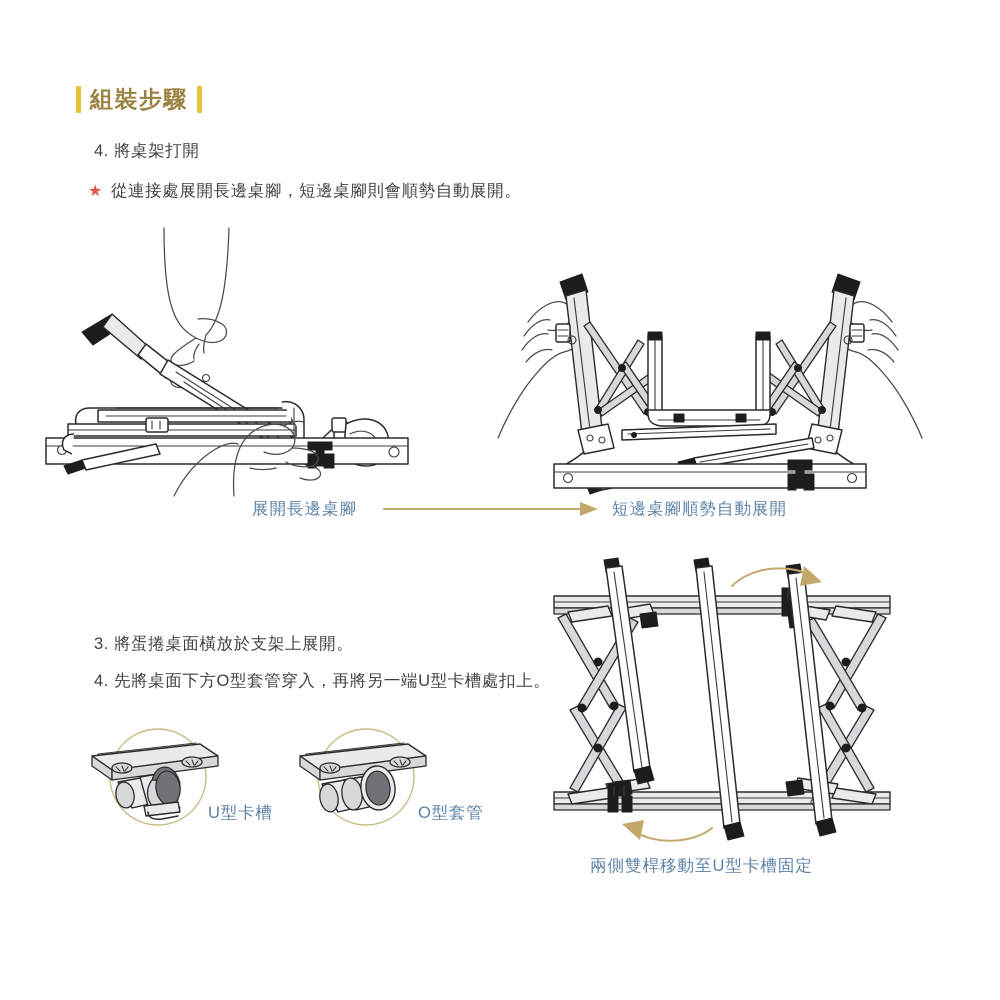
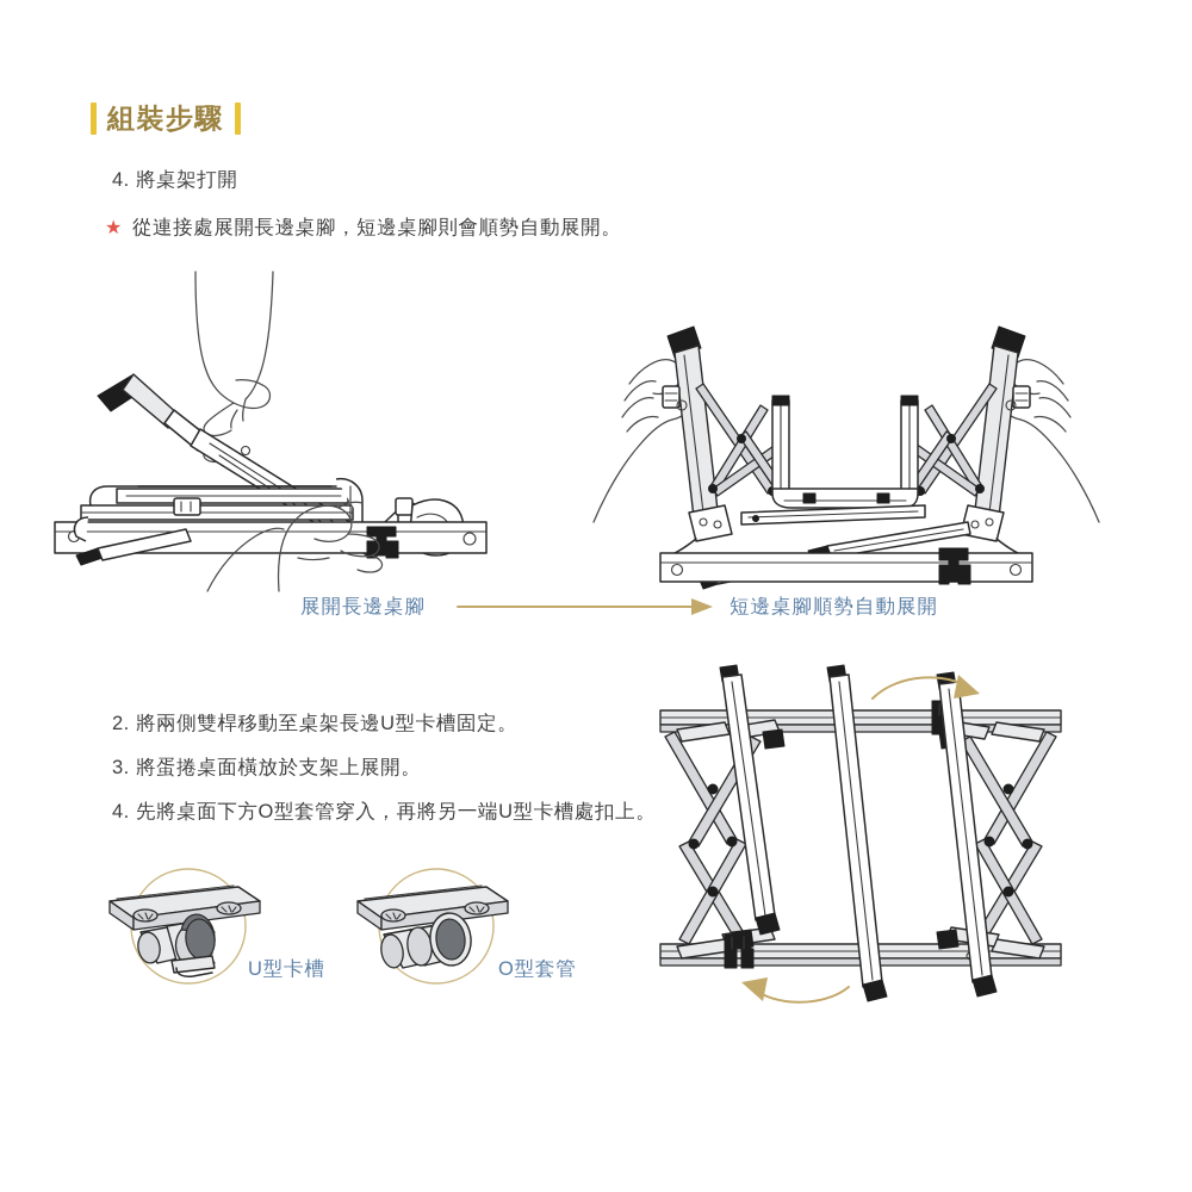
  組裝步驟
  4. 將桌架打開
  ★
  從連接處展開長邊桌腳，短邊桌腳則會順勢自動展開。
  展開長邊桌腳
  短邊桌腳順勢自動展開
+ 2. 將兩側雙桿移動至桌架長邊U型卡槽固定。
  3. 將蛋捲桌面橫放於支架上展開。
  4. 先將桌面下方O型套管穿入，再將另一端U型卡槽處扣上。
  U型卡槽
  O型套管
- 兩側雙桿移動至U型卡槽固定
